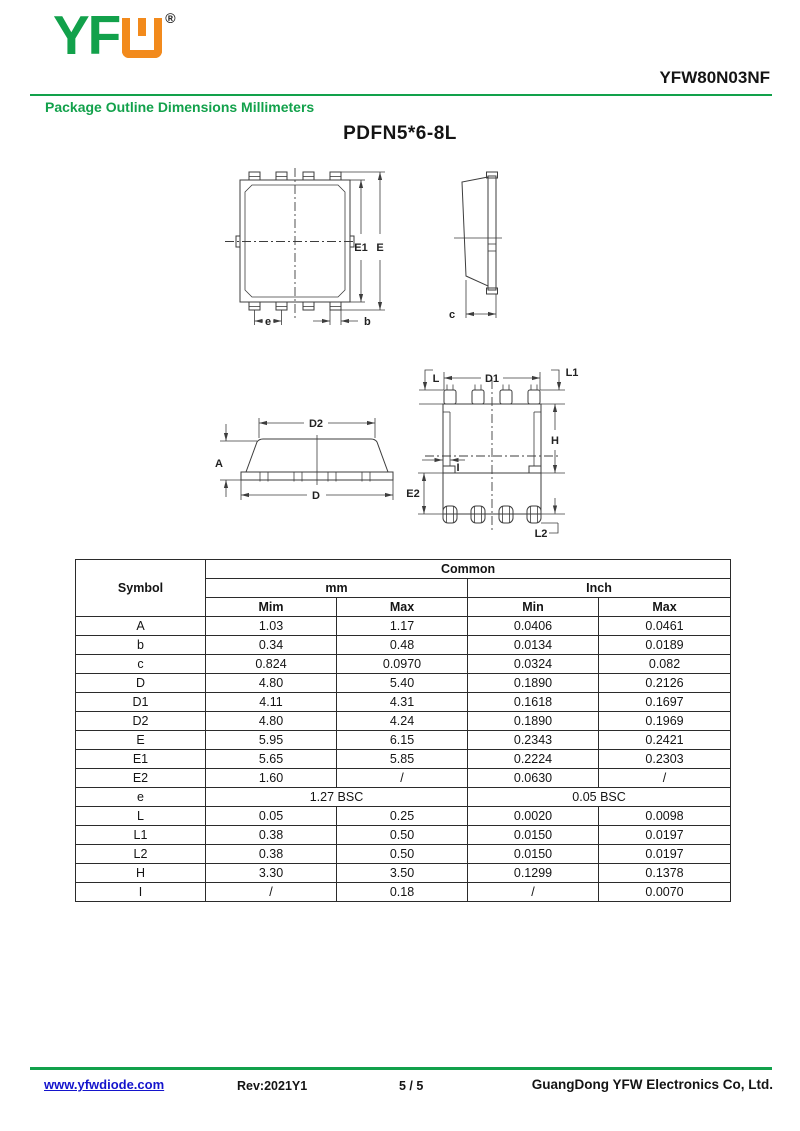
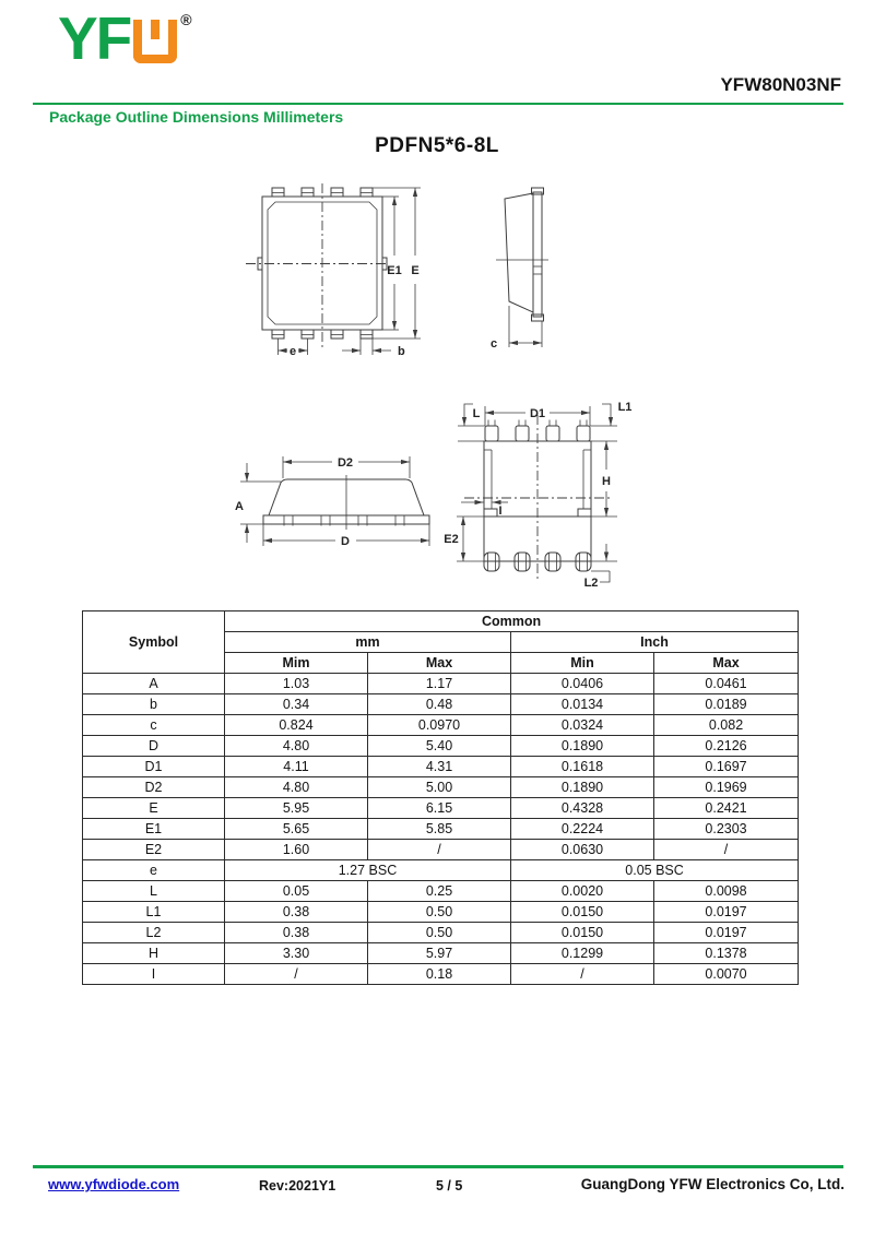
  YF
  ®
  YFW80N03NF
  Package Outline Dimensions Millimeters
  PDFN5*6-8L
  E1
  E
  e
  b
  c
  D2
  A
  D
  D1
  L
  L1
  H
  I
  E2
  L2
  Symbol	Common
  mm	Inch
  Mim	Max	Min	Max
  A	1.03	1.17	0.0406	0.0461
  b	0.34	0.48	0.0134	0.0189
  c	0.824	0.0970	0.0324	0.082
  D	4.80	5.40	0.1890	0.2126
  D1	4.11	4.31	0.1618	0.1697
- D2	4.80	4.24	0.1890	0.1969
+ D2	4.80	5.00	0.1890	0.1969
- E	5.95	6.15	0.2343	0.2421
+ E	5.95	6.15	0.4328	0.2421
  E1	5.65	5.85	0.2224	0.2303
  E2	1.60	/	0.0630	/
  e	1.27 BSC	0.05 BSC
  L	0.05	0.25	0.0020	0.0098
  L1	0.38	0.50	0.0150	0.0197
  L2	0.38	0.50	0.0150	0.0197
- H	3.30	3.50	0.1299	0.1378
+ H	3.30	5.97	0.1299	0.1378
  I	/	0.18	/	0.0070
  www.yfwdiode.com
  Rev:2021Y1
  5 / 5
  GuangDong YFW Electronics Co, Ltd.
